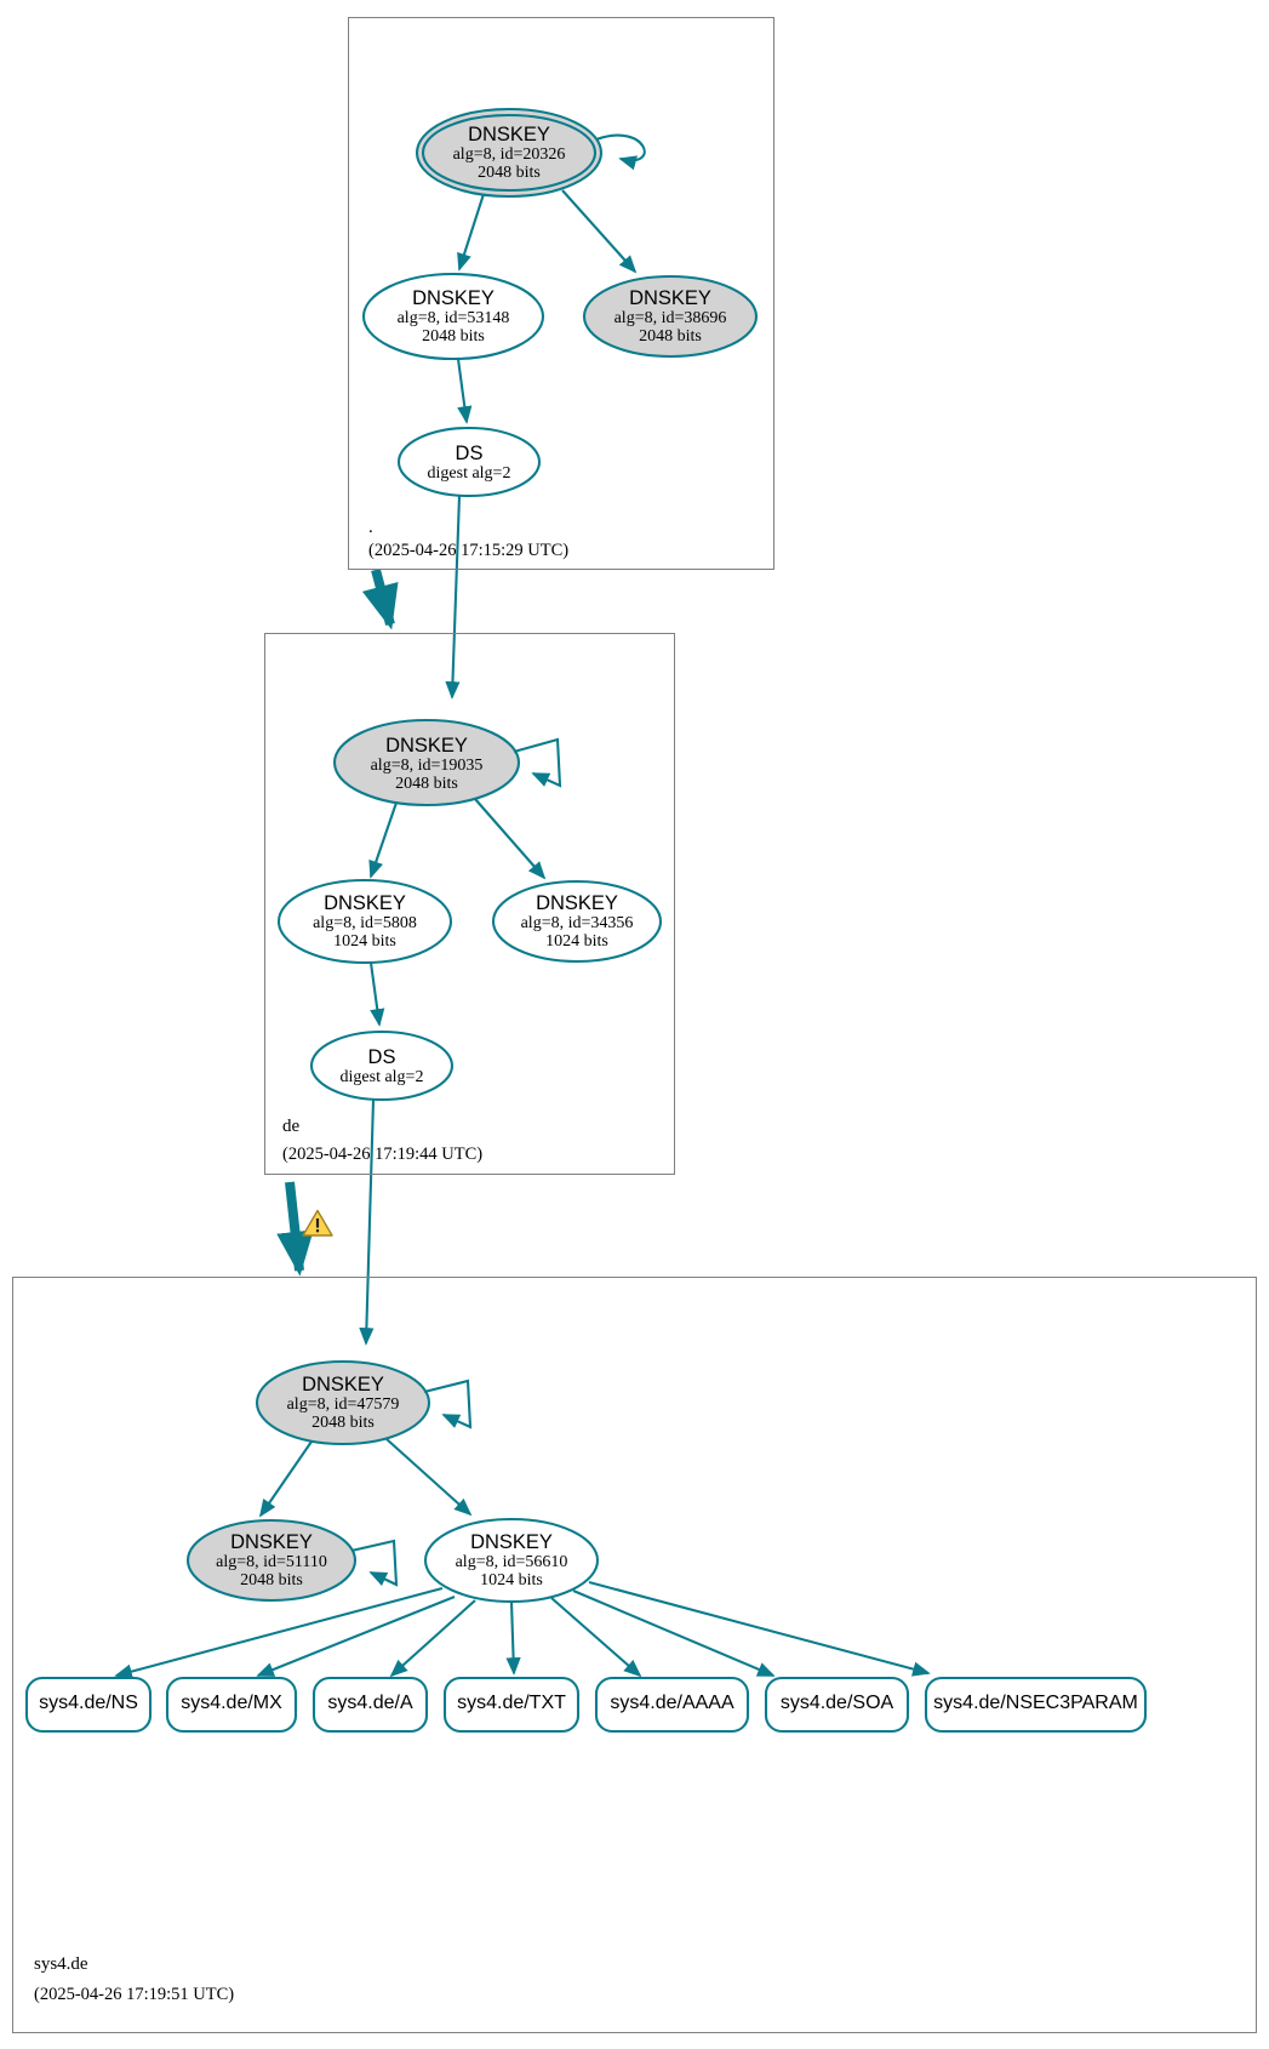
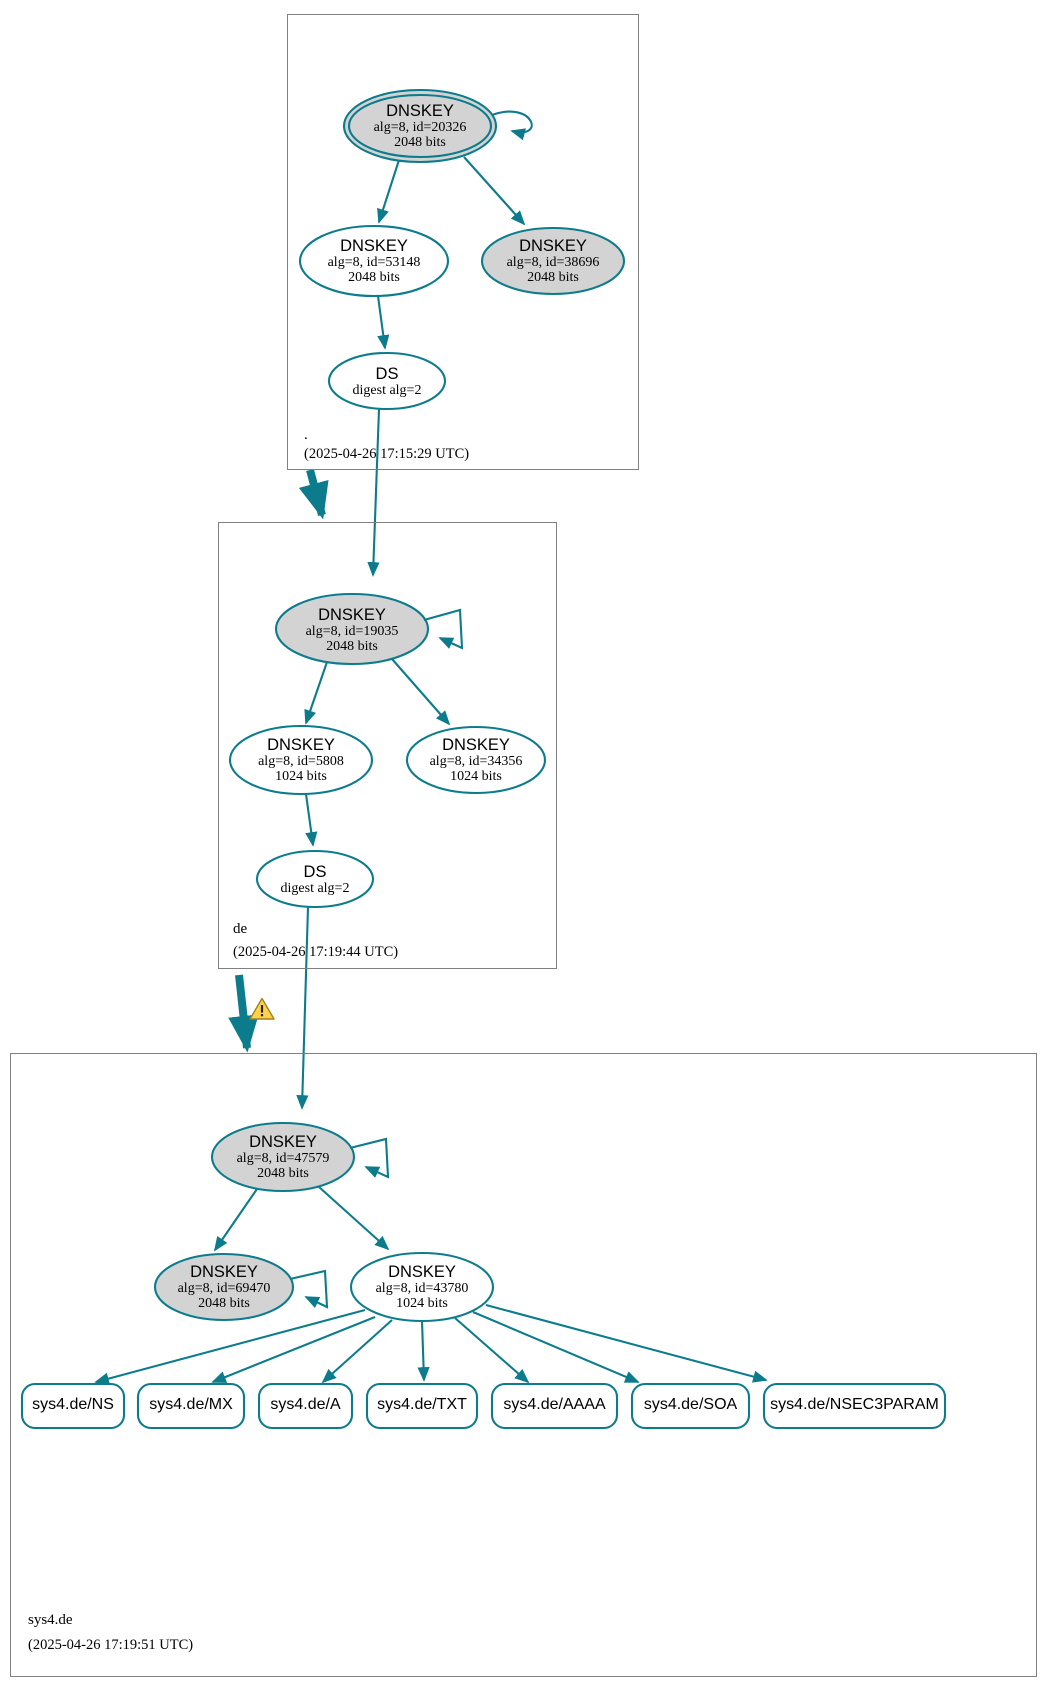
  .
  (2025-04-26 17:15:29 UTC)
  de
  (2025-04-26 17:19:44 UTC)
  sys4.de
  (2025-04-26 17:19:51 UTC)
  DNSKEY
  alg=8, id=20326
  2048 bits
  DNSKEY
  alg=8, id=53148
  2048 bits
  DNSKEY
  alg=8, id=38696
  2048 bits
  DS
  digest alg=2
  DNSKEY
  alg=8, id=19035
  2048 bits
  DNSKEY
  alg=8, id=5808
  1024 bits
  DNSKEY
  alg=8, id=34356
  1024 bits
  DS
  digest alg=2
  DNSKEY
  alg=8, id=47579
  2048 bits
  DNSKEY
- alg=8, id=51110
+ alg=8, id=69470
  2048 bits
  DNSKEY
- alg=8, id=56610
+ alg=8, id=43780
  1024 bits
  sys4.de/NS
  sys4.de/MX
  sys4.de/A
  sys4.de/TXT
  sys4.de/AAAA
  sys4.de/SOA
  sys4.de/NSEC3PARAM
